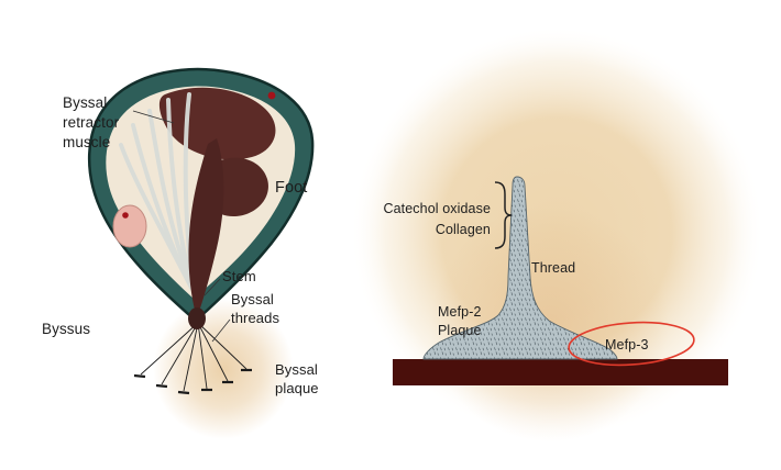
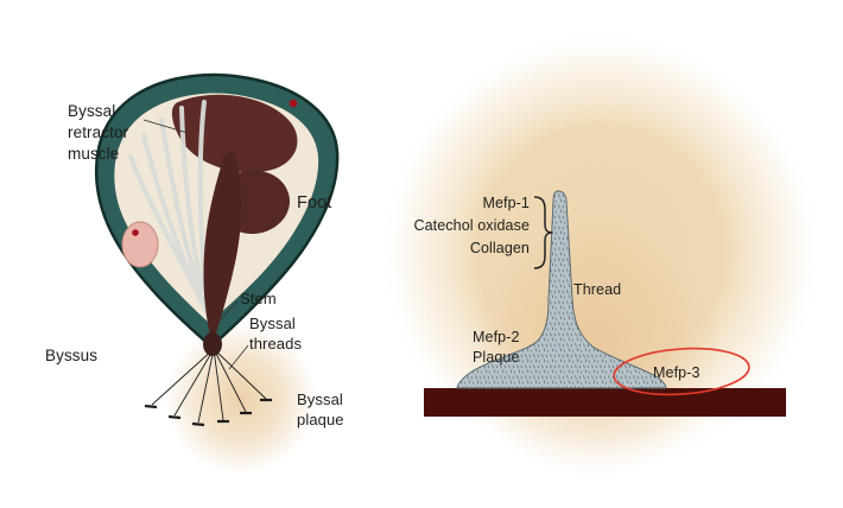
  Byssal
  retractor
  muscle
  Foot
  Stem
  Byssal
  threads
  Byssus
  Byssal
  plaque
+ Mefp-1
  Catechol oxidase
  Collagen
  Thread
  Mefp-2
  Plaque
  Mefp-3
